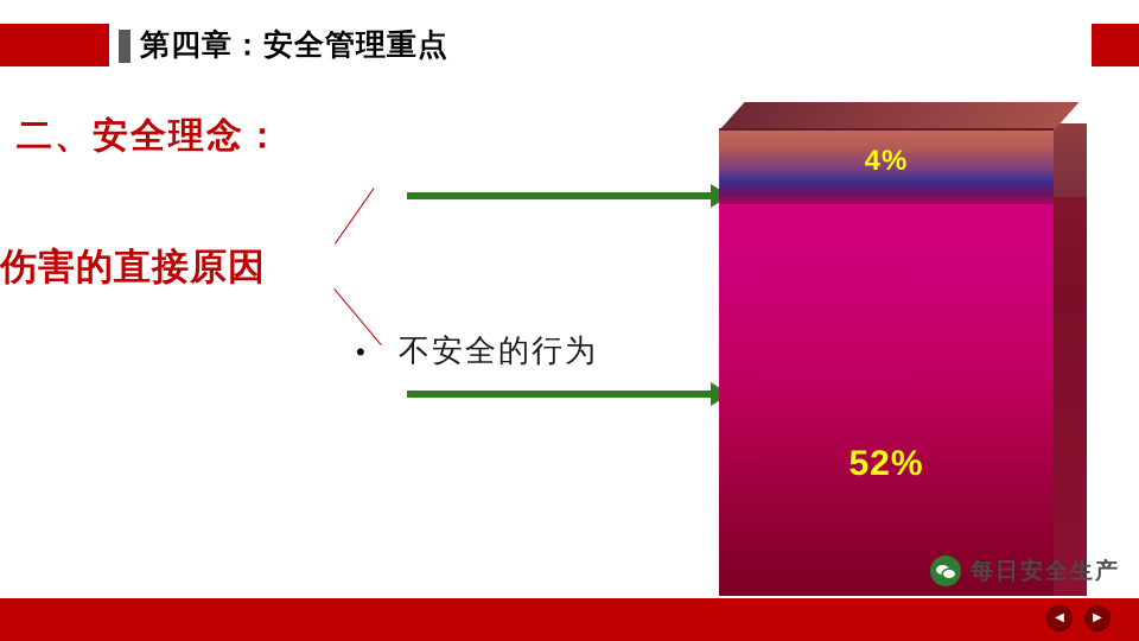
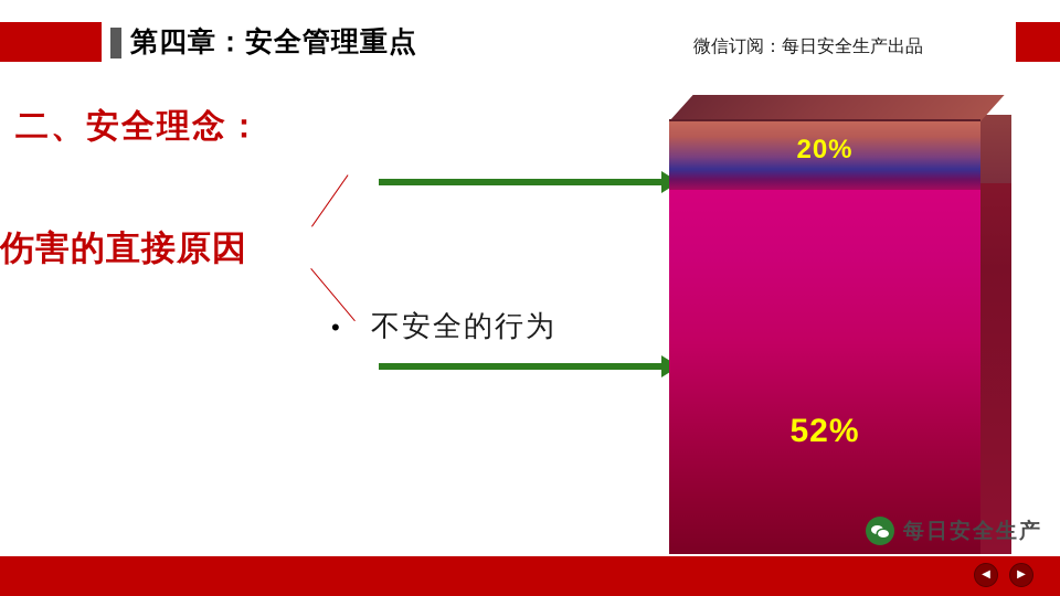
  第四章：安全管理重点
+ 微信订阅：每日安全生产出品
  二、安全理念：
  伤害的直接原因
  • 不安全的行为
- 4%
+ 20%
  52%
  每日安全生产
  ◀
  ▶
